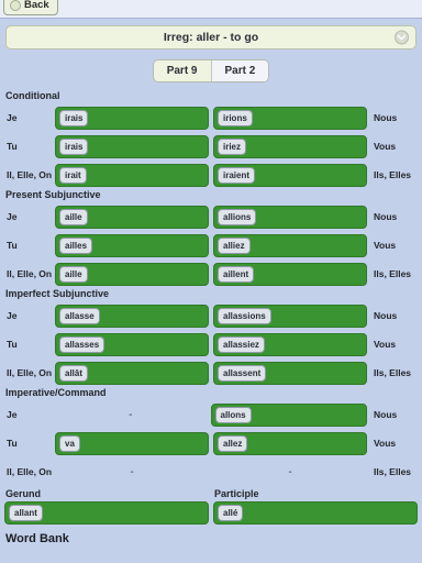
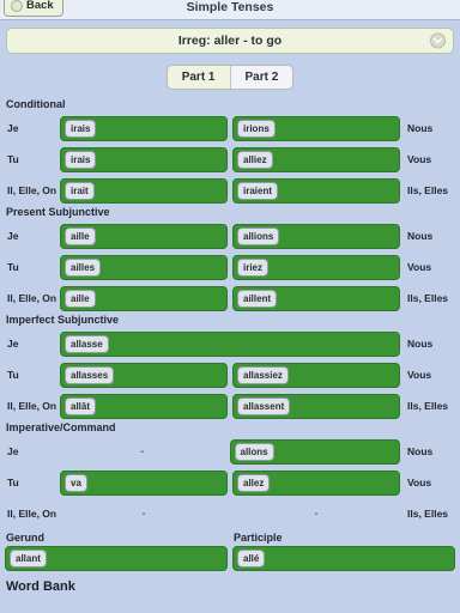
  Back
+ Simple Tenses
  Irreg: aller - to go
- Part 9
+ Part 1
  Part 2
  Conditional
  Je
  irais
  irions
  Nous
  Tu
  irais
- iriez
+ alliez
  Vous
  Il, Elle, On
  irait
  iraient
  Ils, Elles
  Present Subjunctive
  Je
  aille
  allions
  Nous
  Tu
  ailles
- alliez
+ iriez
  Vous
  Il, Elle, On
  aille
  aillent
  Ils, Elles
  Imperfect Subjunctive
  Je
  allasse
- allassions
  Nous
  Tu
  allasses
  allassiez
  Vous
  Il, Elle, On
  allât
  allassent
  Ils, Elles
  Imperative/Command
  Je
  -
  allons
  Nous
  Tu
  va
  allez
  Vous
  Il, Elle, On
  -
  -
  Ils, Elles
  Gerund
  Participle
  allant
  allé
  Word Bank
